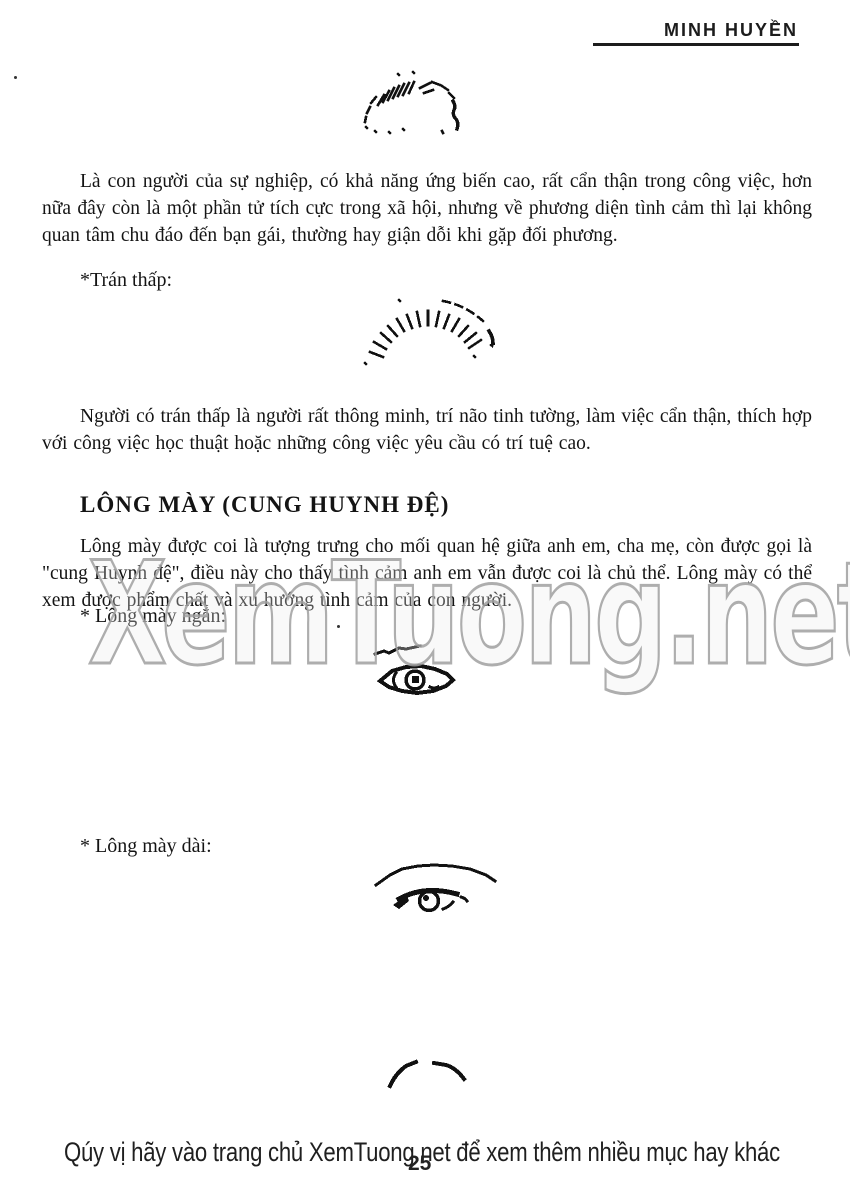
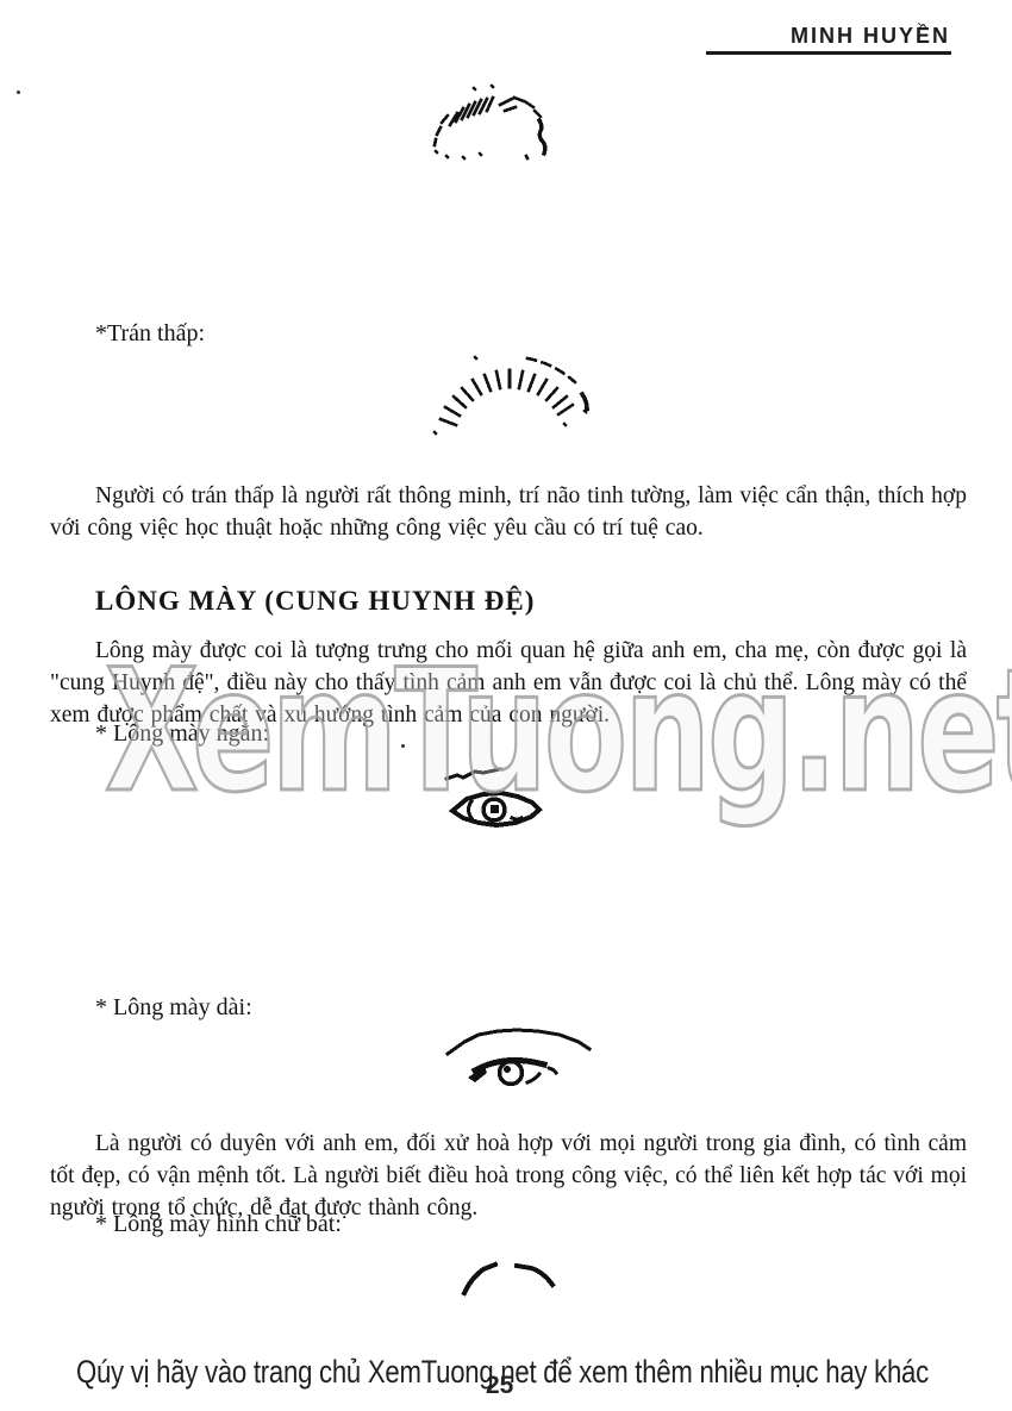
  MINH HUYỀN
- Là con người của sự nghiệp, có khả năng ứng biến cao, rất cẩn thận trong công việc, hơn nữa đây còn là một phần tử tích cực trong xã hội, nhưng về phương diện tình cảm thì lại không quan tâm chu đáo đến bạn gái, thường hay giận dỗi khi gặp đối phương.
  *Trán thấp:
  Người có trán thấp là người rất thông minh, trí não tinh tường, làm việc cẩn thận, thích hợp với công việc học thuật hoặc những công việc yêu cầu có trí tuệ cao.
  LÔNG MÀY (CUNG HUYNH ĐỆ)
  Lông mày được coi là tượng trưng cho mối quan hệ giữa anh em, cha mẹ, còn được gọi là "cung Huynh đệ", điều này cho thấy tình cảm anh em vẫn được coi là chủ thể. Lông mày có thể xem được phẩm chất và xu hướng tình cảm của con người.
  XemTuong.ne
  * Lông mày ngắn:
  * Lông mày dài:
+ Là người có duyên với anh em, đối xử hoà hợp với mọi người trong gia đình, có tình cảm tốt đẹp, có vận mệnh tốt. Là người biết điều hoà trong công việc, có thể liên kết hợp tác với mọi người trong tổ chức, dễ đạt được thành công.
+ * Lông mày hình chữ bát:
  Qúy vị hãy vào trang chủ XemTuong.net để xem thêm nhiều mục hay khác
  25
